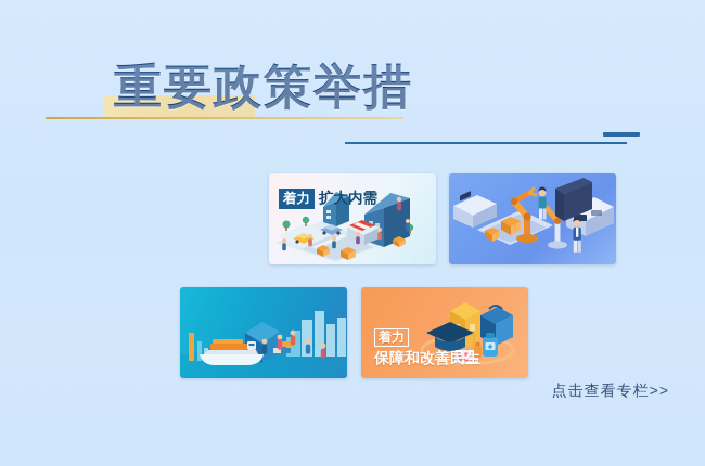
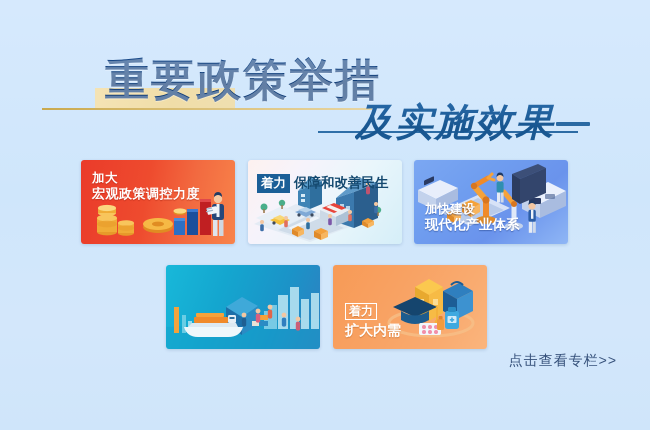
  重要政策举措
+ 及实施效果
+ 加大
+ 宏观政策调控力度
  着力
- 扩大内需
+ 保障和改善民生
+ 加快建设
+ 现代化产业体系
  着力
- 保障和改善民生
+ 扩大内需
  点击查看专栏>>
